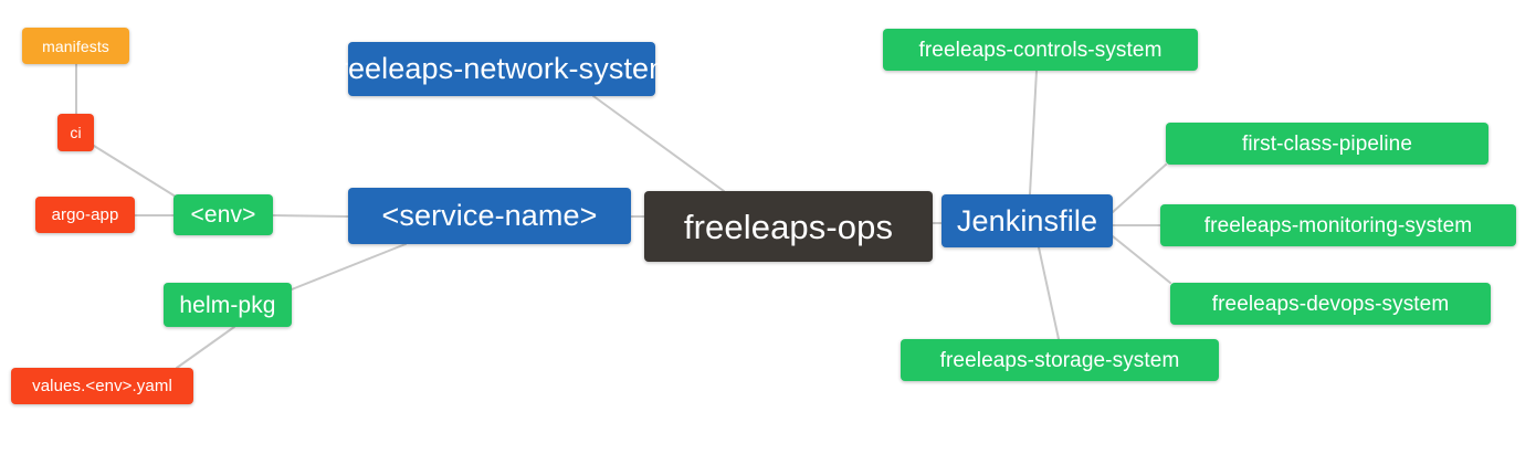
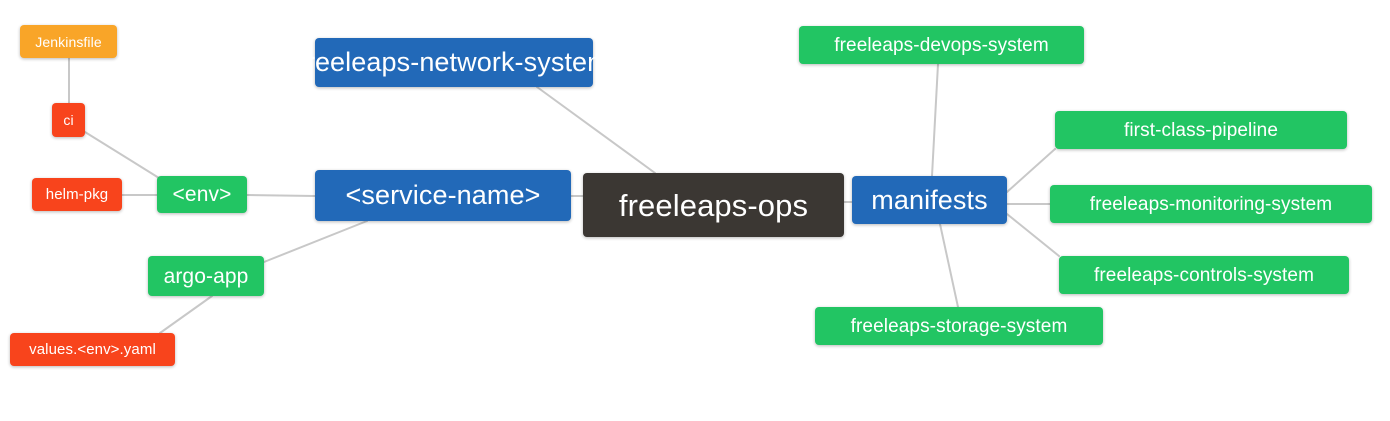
- manifests
+ Jenkinsfile
  ci
- argo-app
+ helm-pkg
  <env>
- helm-pkg
+ argo-app
  values.<env>.yaml
  freeleaps-network-system
  <service-name>
  freeleaps-ops
- Jenkinsfile
+ manifests
- freeleaps-controls-system
+ freeleaps-devops-system
  first-class-pipeline
  freeleaps-monitoring-system
- freeleaps-devops-system
+ freeleaps-controls-system
  freeleaps-storage-system
